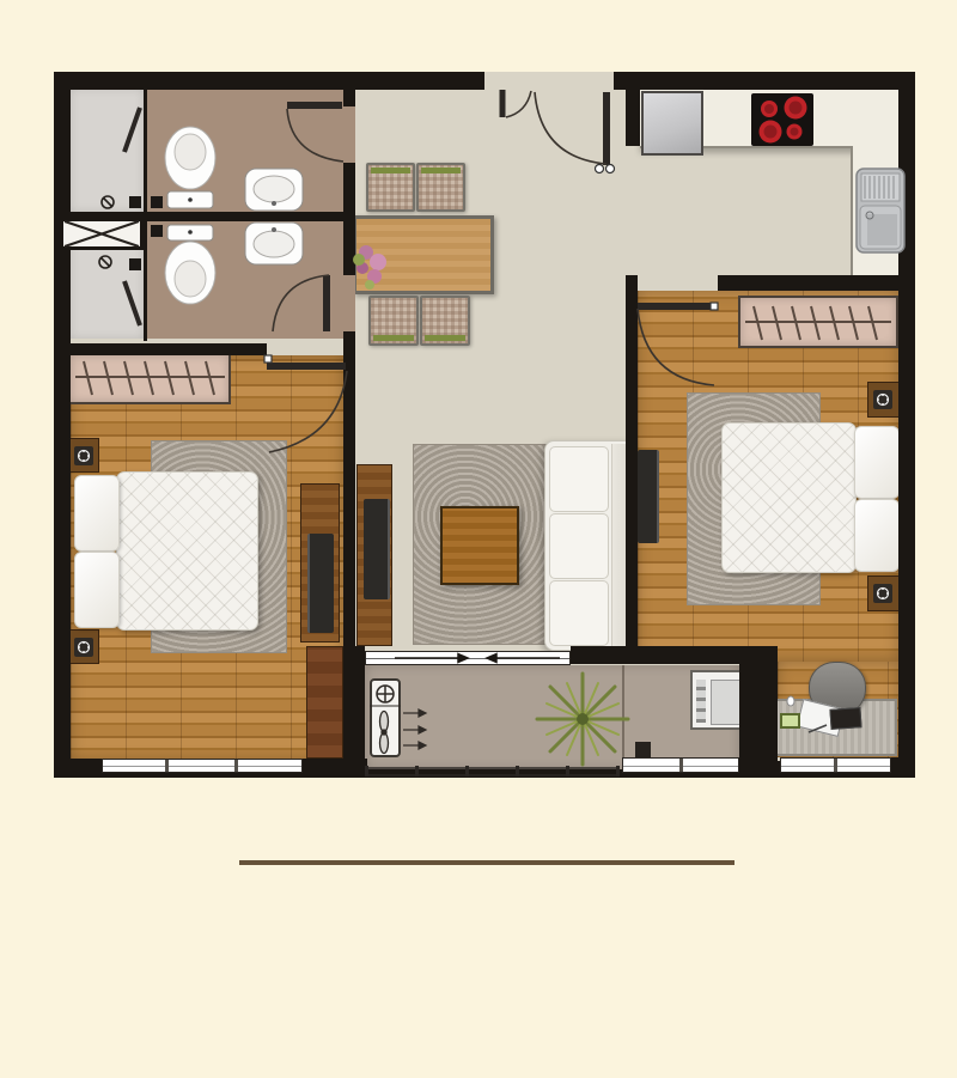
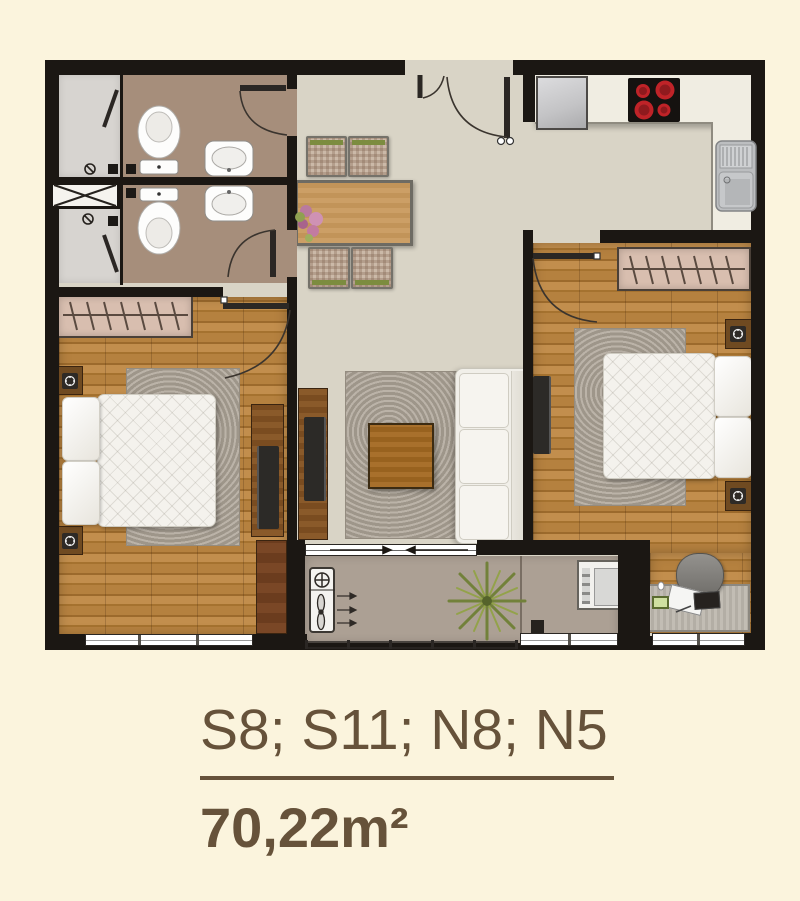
+ S8; S11; N8; N5
+ 70,22m²
